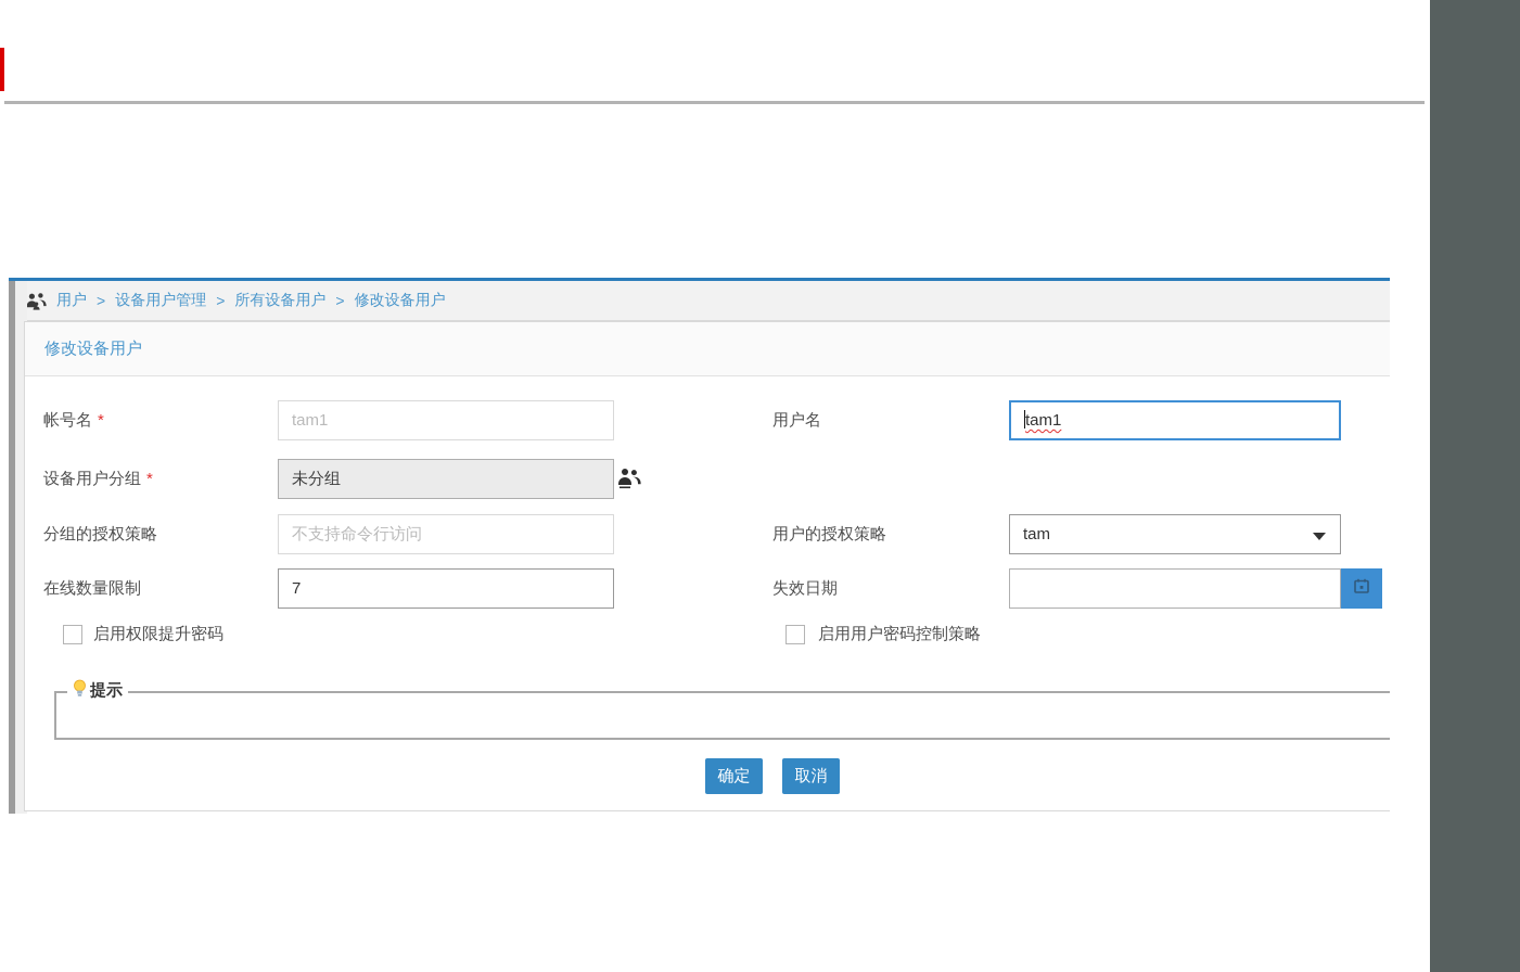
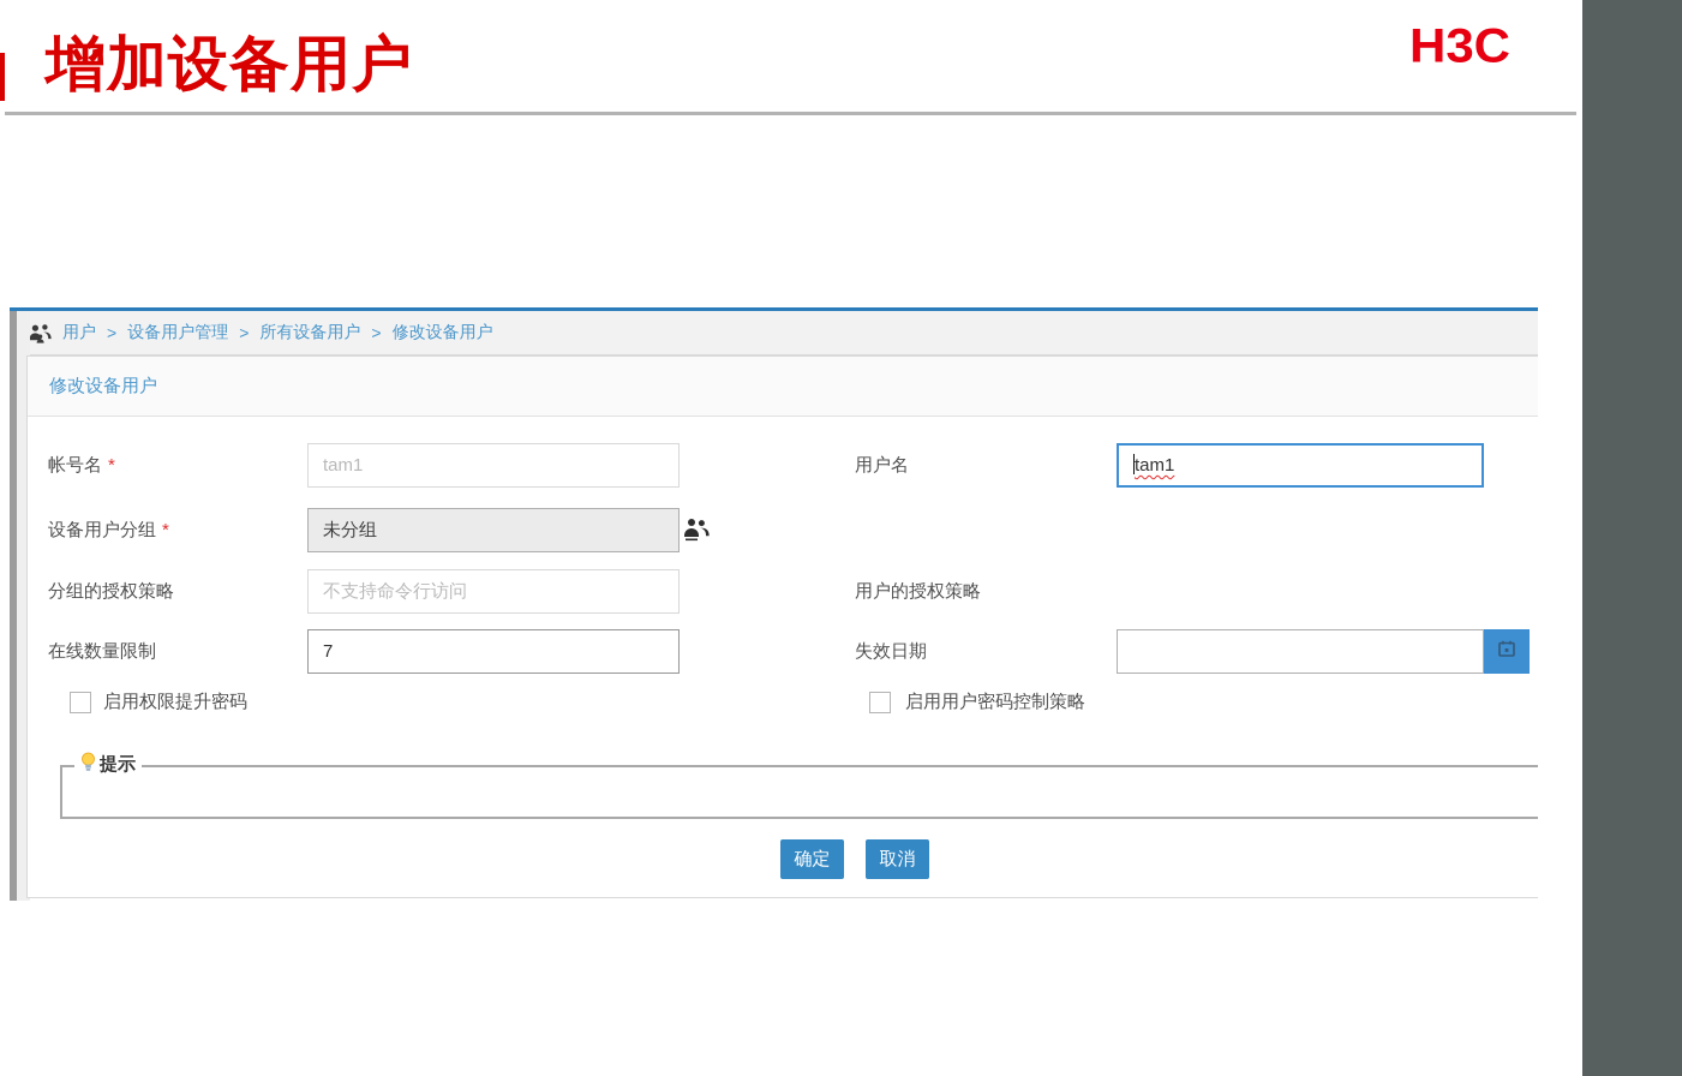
+ 增加设备用户
+ H3C
  用户
  >
  设备用户管理
  >
  所有设备用户
  >
  修改设备用户
  修改设备用户
  帐号名 *
  tam1
  用户名
  tam1
  设备用户分组 *
  未分组
  分组的授权策略
  不支持命令行访问
  用户的授权策略
- tam
  在线数量限制
  7
  失效日期
  启用权限提升密码
  启用用户密码控制策略
  提示
  确定
  取消
